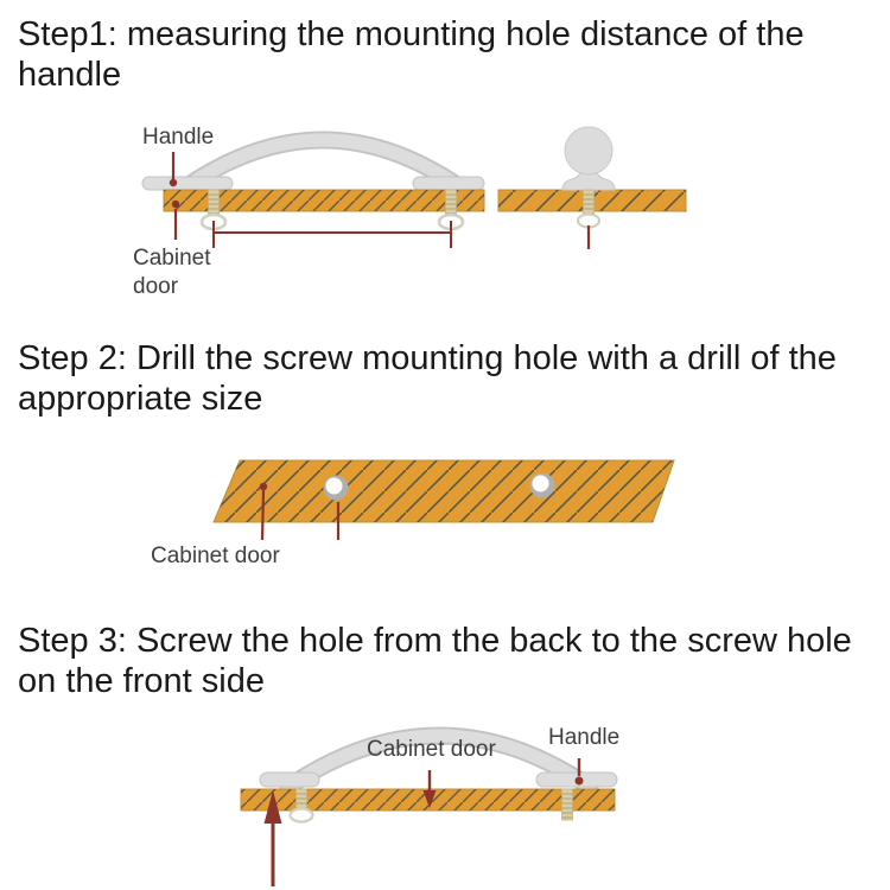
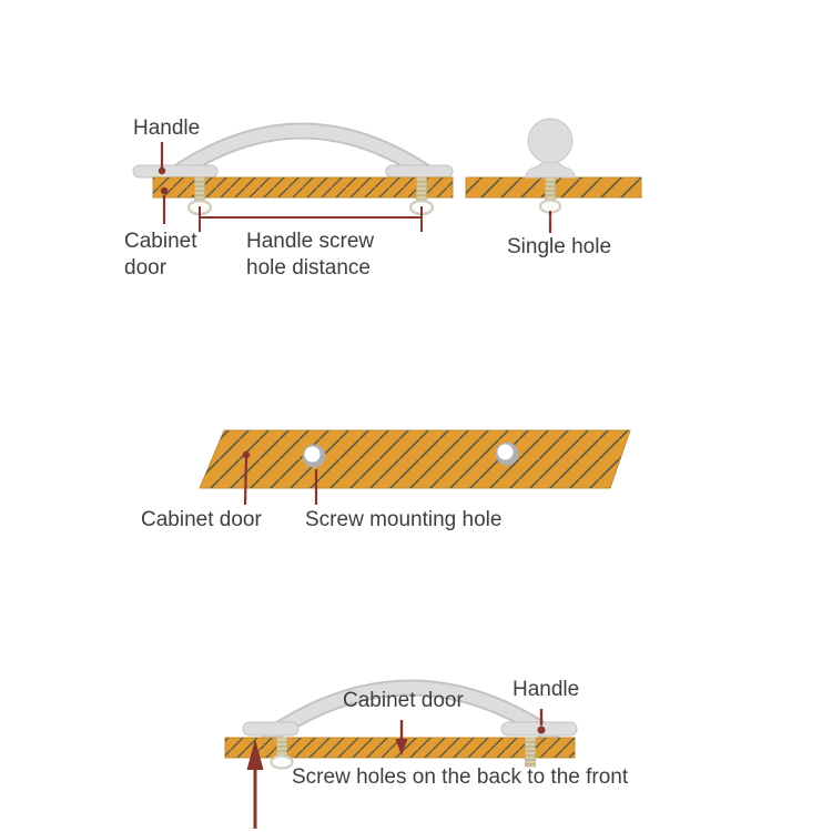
- Step1: measuring the mounting hole distance of the
- handle
- Step 2: Drill the screw mounting hole with a drill of the
- appropriate size
- Step 3: Screw the hole from the back to the screw hole
- on the front side
  Handle
  Cabinet door
+ Handle screw hole distance
+ Single hole
  Cabinet door
+ Screw mounting hole
  Cabinet door
  Handle
+ Screw holes on the back to the front
